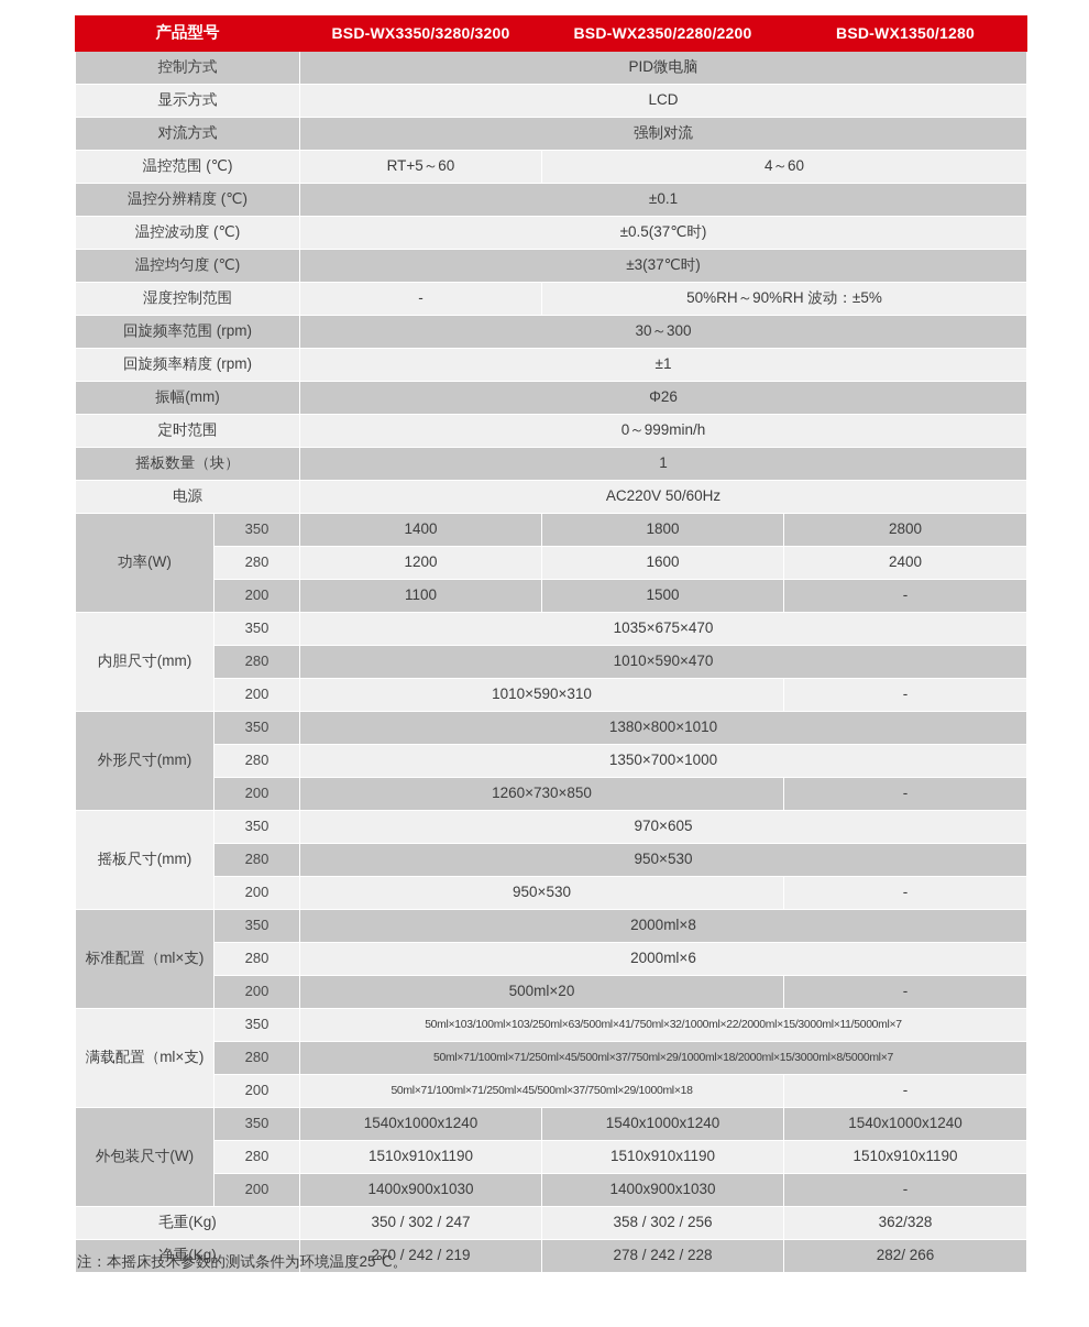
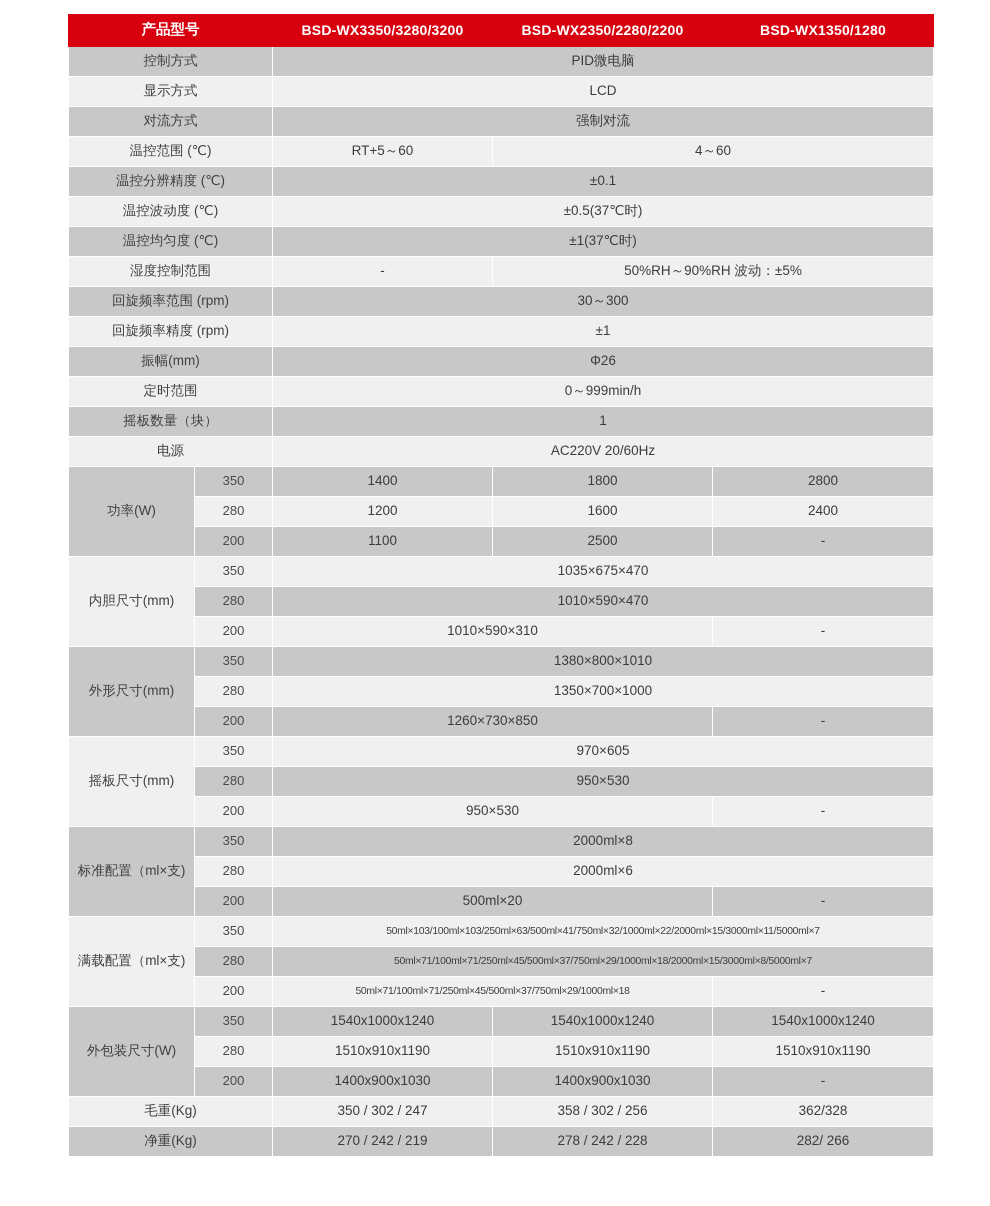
  产品型号	BSD-WX3350/3280/3200	BSD-WX2350/2280/2200	BSD-WX1350/1280
  控制方式	PID微电脑
  显示方式	LCD
  对流方式	强制对流
  温控范围 (℃)	RT+5～60	4～60
  温控分辨精度 (℃)	±0.1
  温控波动度 (℃)	±0.5(37℃时)
- 温控均匀度 (℃)	±3(37℃时)
+ 温控均匀度 (℃)	±1(37℃时)
  湿度控制范围	-	50%RH～90%RH 波动：±5%
  回旋频率范围 (rpm)	30～300
  回旋频率精度 (rpm)	±1
  振幅(mm)	Φ26
  定时范围	0～999min/h
  摇板数量（块）	1
- 电源	AC220V 50/60Hz
+ 电源	AC220V 20/60Hz
  功率(W)	350	1400	1800	2800
  280	1200	1600	2400
- 200	1100	1500	-
+ 200	1100	2500	-
  内胆尺寸(mm)	350	1035×675×470
  280	1010×590×470
  200	1010×590×310	-
  外形尺寸(mm)	350	1380×800×1010
  280	1350×700×1000
  200	1260×730×850	-
  摇板尺寸(mm)	350	970×605
  280	950×530
  200	950×530	-
  标准配置（ml×支)	350	2000ml×8
  280	2000ml×6
  200	500ml×20	-
  满载配置（ml×支)	350	50ml×103/100ml×103/250ml×63/500ml×41/750ml×32/1000ml×22/2000ml×15/3000ml×11/5000ml×7
  280	50ml×71/100ml×71/250ml×45/500ml×37/750ml×29/1000ml×18/2000ml×15/3000ml×8/5000ml×7
  200	50ml×71/100ml×71/250ml×45/500ml×37/750ml×29/1000ml×18	-
  外包装尺寸(W)	350	1540x1000x1240	1540x1000x1240	1540x1000x1240
  280	1510x910x1190	1510x910x1190	1510x910x1190
  200	1400x900x1030	1400x900x1030	-
  毛重(Kg)	350 / 302 / 247	358 / 302 / 256	362/328
  净重(Kg)	270 / 242 / 219	278 / 242 / 228	282/ 266
- 注：本摇床技术参数的测试条件为环境温度25℃。
